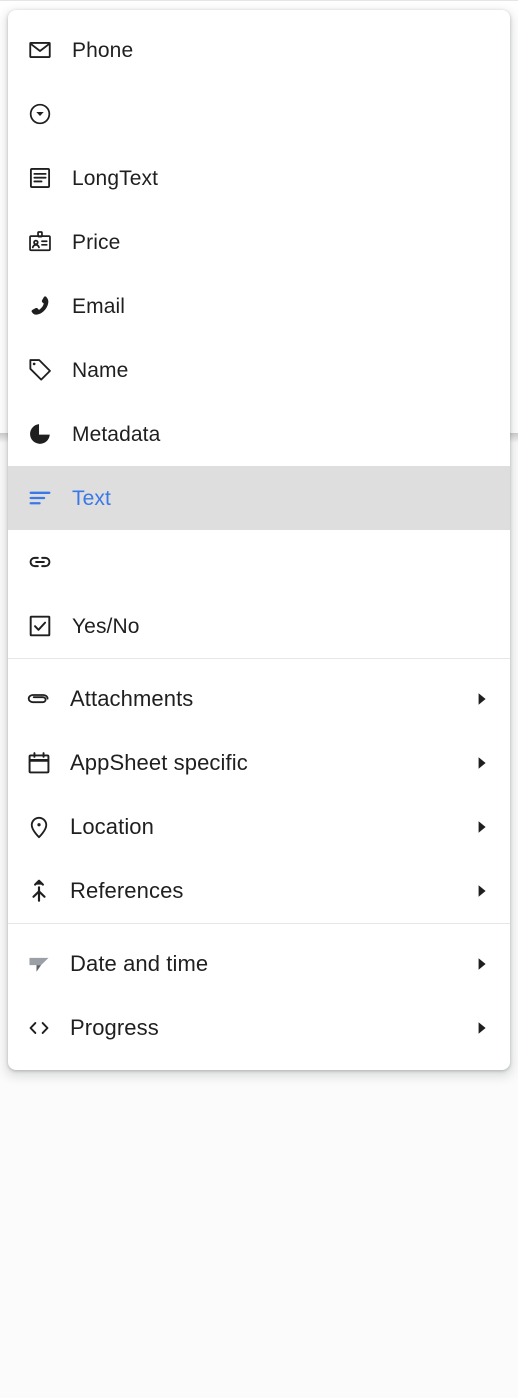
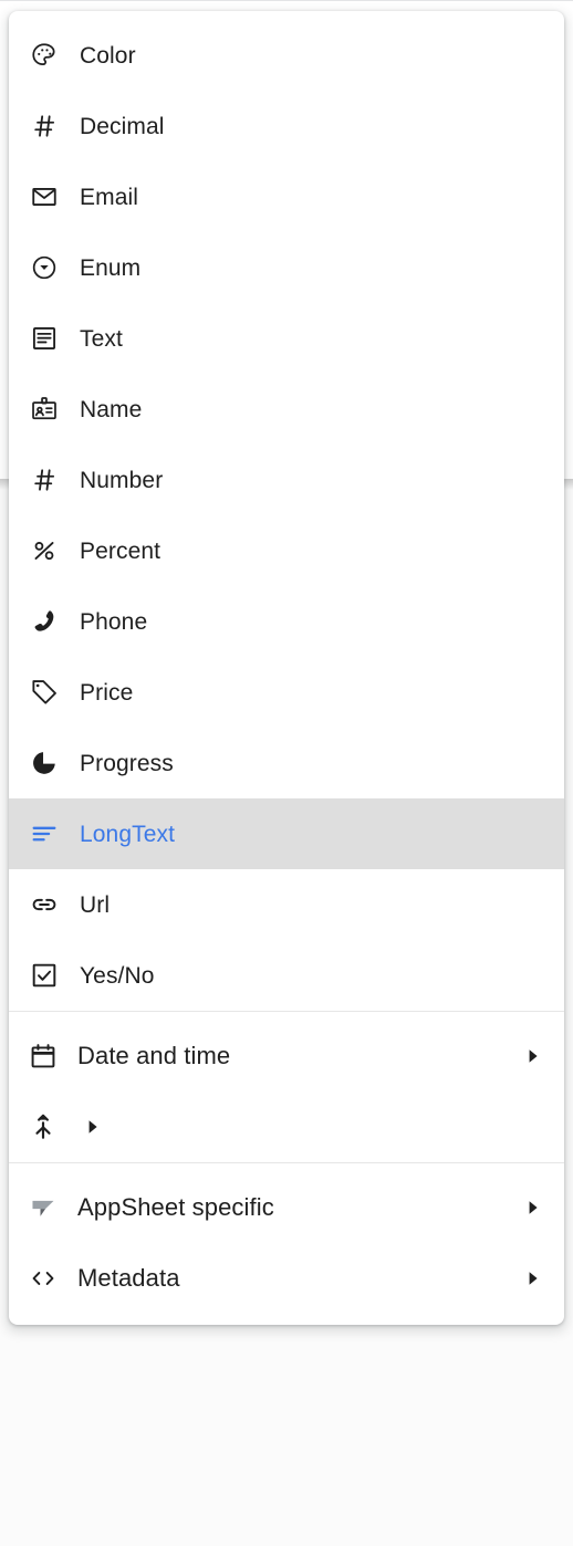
+ Color
+ Decimal
- Phone
+ Email
+ Enum
- LongText
+ Text
- Price
+ Name
+ Number
+ Percent
- Email
+ Phone
- Name
+ Price
- Metadata
+ Progress
- Text
+ LongText
+ Url
  Yes/No
- Attachments
- AppSheet specific
+ Date and time
- Location
- References
- Date and time
+ AppSheet specific
- Progress
+ Metadata
